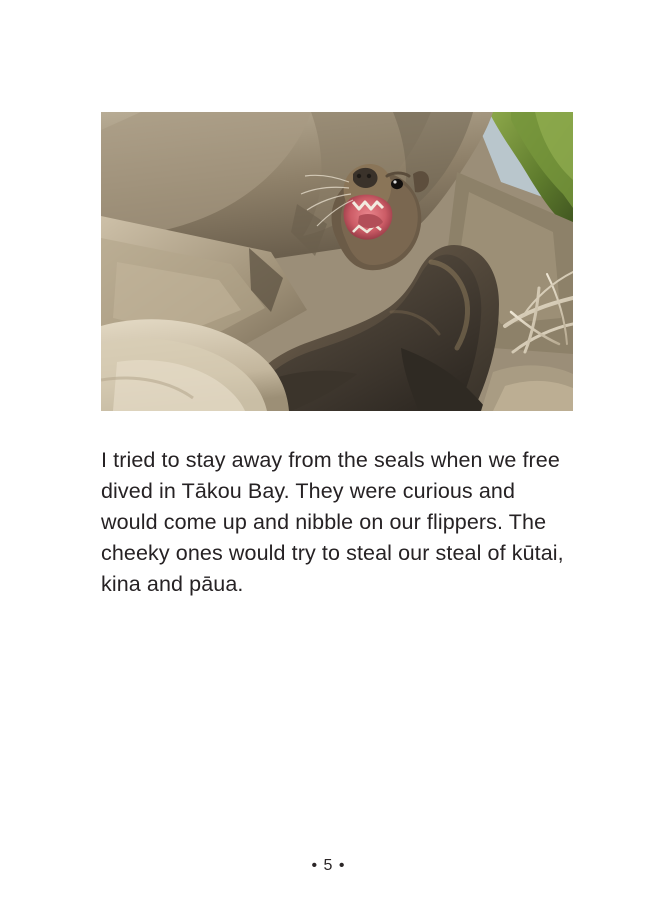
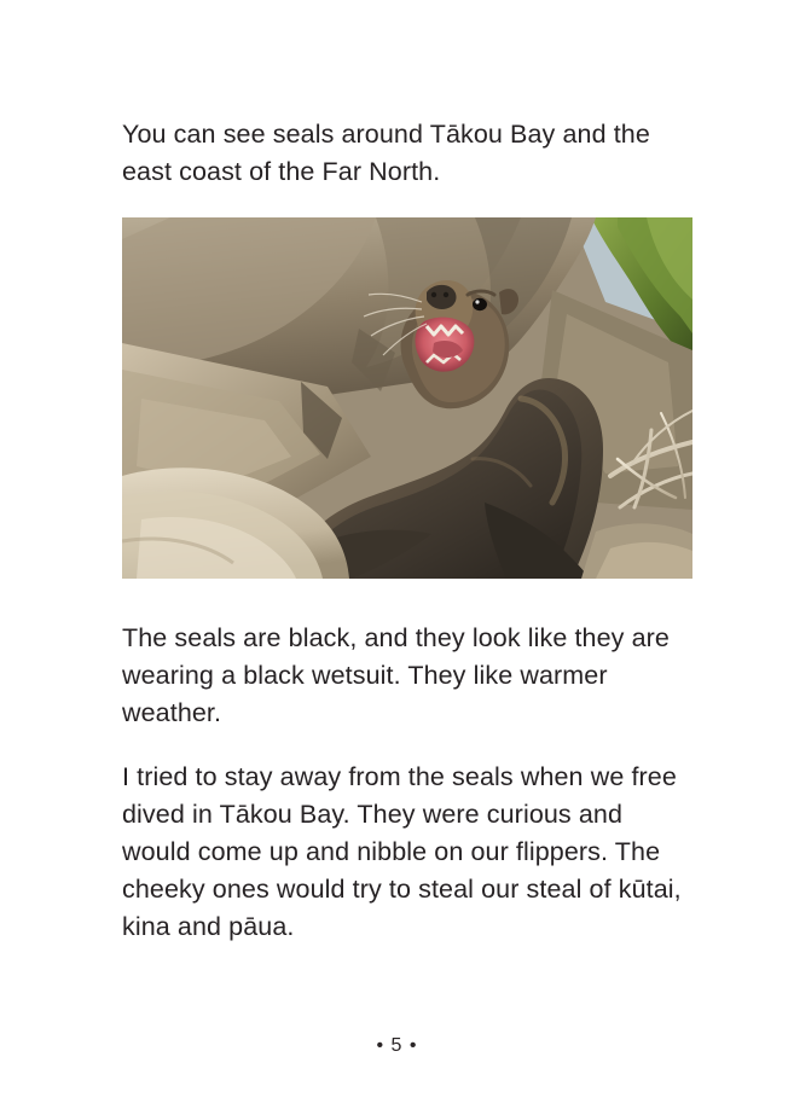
+ You can see seals around Tākou Bay and the east coast of the Far North.
+ The seals are black, and they look like they are wearing a black wetsuit. They like warmer weather.
  I tried to stay away from the seals when we free dived in Tākou Bay. They were curious and would come up and nibble on our flippers. The cheeky ones would try to steal our steal of kūtai, kina and pāua.
  • 5 •
